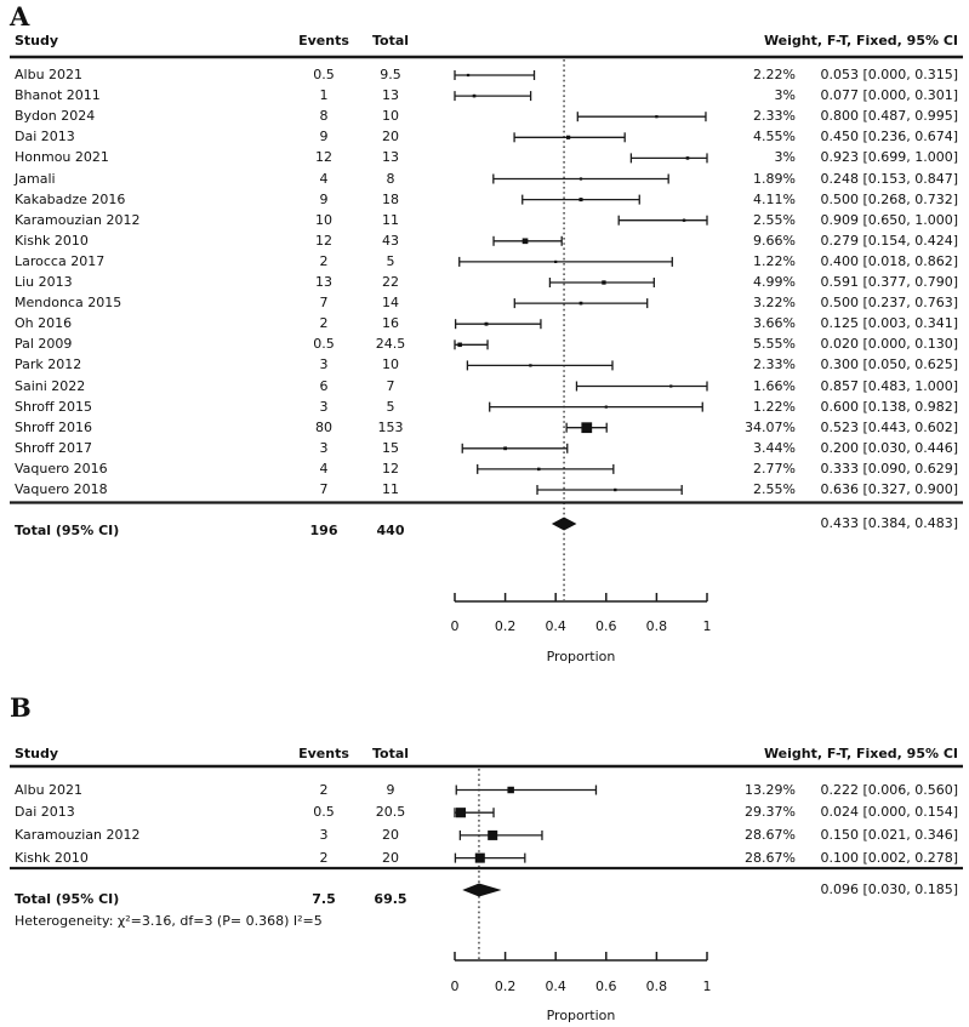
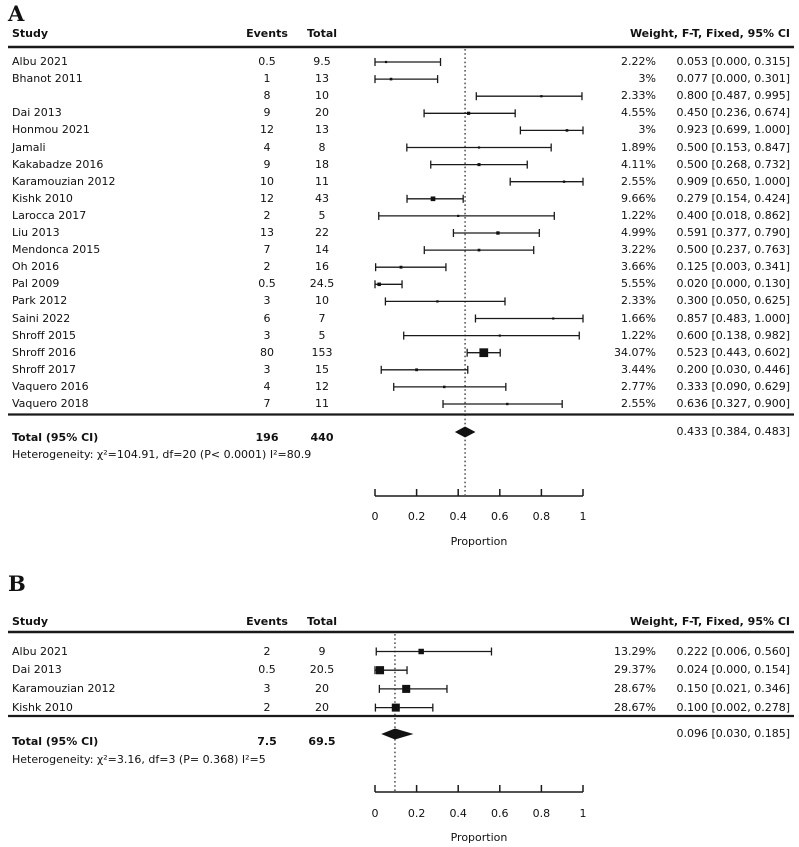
  A
  Study
  Events
  Total
  Weight, F-T, Fixed, 95% CI
  Albu 2021
  0.5
  9.5
  2.22%
  0.053 [0.000, 0.315]
  Bhanot 2011
  1
  13
  3%
  0.077 [0.000, 0.301]
- Bydon 2024
  8
  10
  2.33%
  0.800 [0.487, 0.995]
  Dai 2013
  9
  20
  4.55%
  0.450 [0.236, 0.674]
  Honmou 2021
  12
  13
  3%
  0.923 [0.699, 1.000]
  Jamali
  4
  8
  1.89%
- 0.248 [0.153, 0.847]
+ 0.500 [0.153, 0.847]
  Kakabadze 2016
  9
  18
  4.11%
  0.500 [0.268, 0.732]
  Karamouzian 2012
  10
  11
  2.55%
  0.909 [0.650, 1.000]
  Kishk 2010
  12
  43
  9.66%
  0.279 [0.154, 0.424]
  Larocca 2017
  2
  5
  1.22%
  0.400 [0.018, 0.862]
  Liu 2013
  13
  22
  4.99%
  0.591 [0.377, 0.790]
  Mendonca 2015
  7
  14
  3.22%
  0.500 [0.237, 0.763]
  Oh 2016
  2
  16
  3.66%
  0.125 [0.003, 0.341]
  Pal 2009
  0.5
  24.5
  5.55%
  0.020 [0.000, 0.130]
  Park 2012
  3
  10
  2.33%
  0.300 [0.050, 0.625]
  Saini 2022
  6
  7
  1.66%
  0.857 [0.483, 1.000]
  Shroff 2015
  3
  5
  1.22%
  0.600 [0.138, 0.982]
  Shroff 2016
  80
  153
  34.07%
  0.523 [0.443, 0.602]
  Shroff 2017
  3
  15
  3.44%
  0.200 [0.030, 0.446]
  Vaquero 2016
  4
  12
  2.77%
  0.333 [0.090, 0.629]
  Vaquero 2018
  7
  11
  2.55%
  0.636 [0.327, 0.900]
  Total (95% CI)
  196
  440
  0.433 [0.384, 0.483]
+ Heterogeneity: χ²=104.91, df=20 (P< 0.0001) I²=80.9
  0
  0.2
  0.4
  0.6
  0.8
  1
  Proportion
  B
  Study
  Events
  Total
  Weight, F-T, Fixed, 95% CI
  Albu 2021
  2
  9
  13.29%
  0.222 [0.006, 0.560]
  Dai 2013
  0.5
  20.5
  29.37%
  0.024 [0.000, 0.154]
  Karamouzian 2012
  3
  20
  28.67%
  0.150 [0.021, 0.346]
  Kishk 2010
  2
  20
  28.67%
  0.100 [0.002, 0.278]
  Total (95% CI)
  7.5
  69.5
  0.096 [0.030, 0.185]
  Heterogeneity: χ²=3.16, df=3 (P= 0.368) I²=5
  0
  0.2
  0.4
  0.6
  0.8
  1
  Proportion
